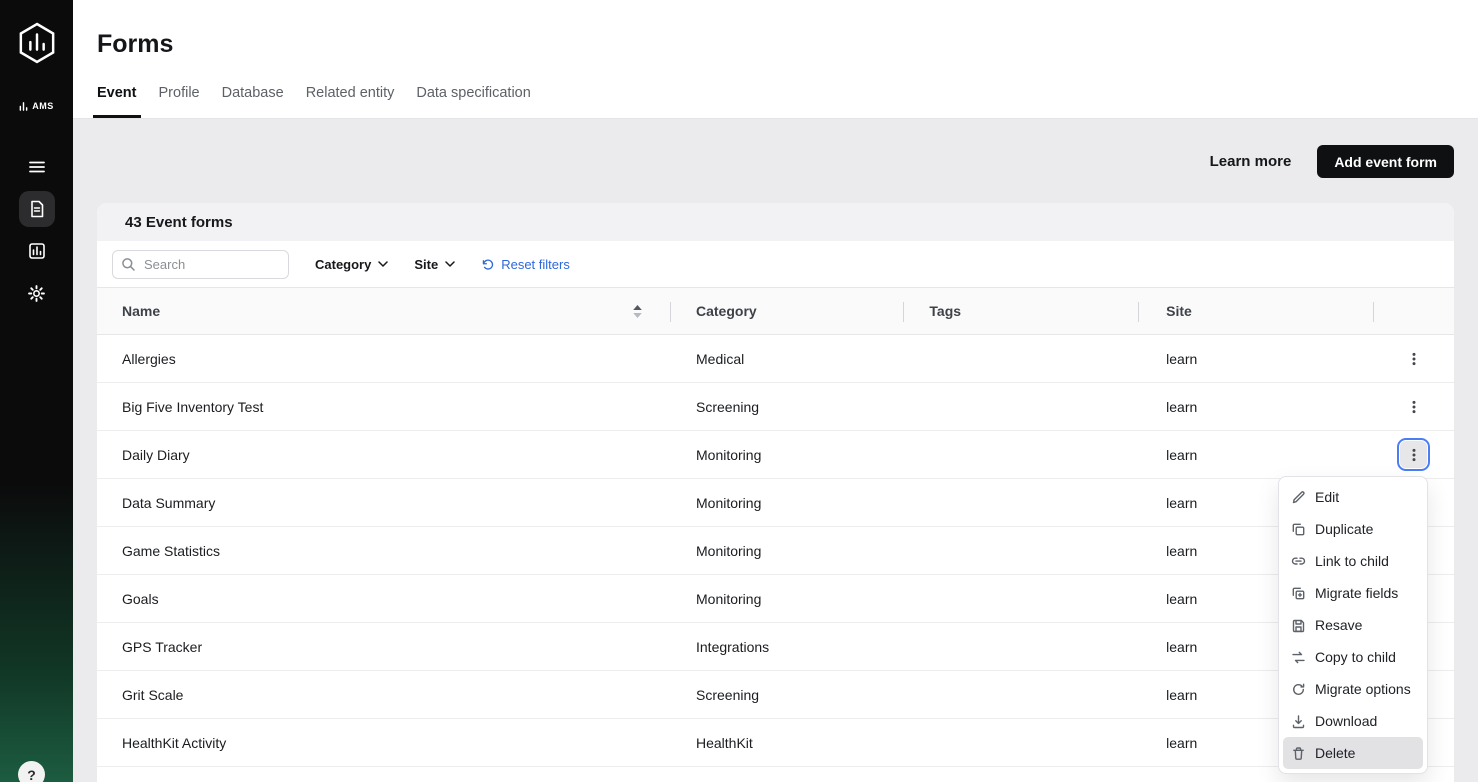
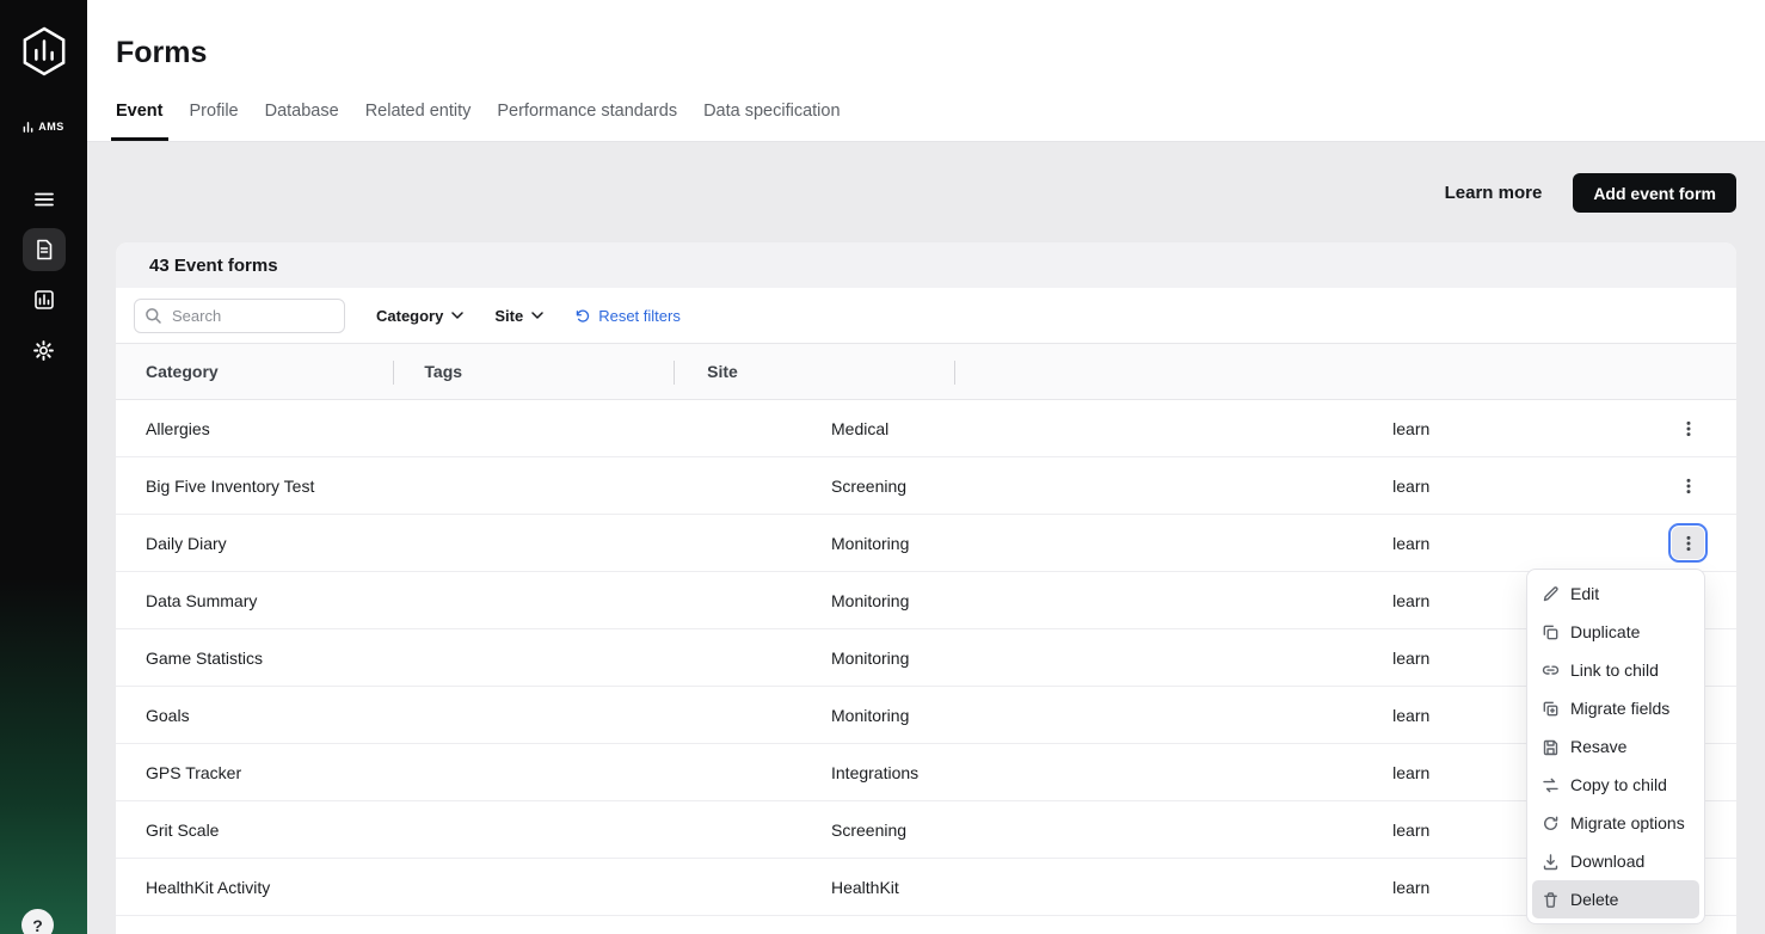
  AMS
  ?
  Forms
  Event
  Profile
  Database
  Related entity
+ Performance standards
  Data specification
  Learn more
  Add event form
  43 Event forms
  Search
  Category
  Site
  Reset filters
- Name
  Category
  Tags
  Site
  Allergies
  Medical
  learn
  Big Five Inventory Test
  Screening
  learn
  Daily Diary
  Monitoring
  learn
  Data Summary
  Monitoring
  learn
  Game Statistics
  Monitoring
  learn
  Goals
  Monitoring
  learn
  GPS Tracker
  Integrations
  learn
  Grit Scale
  Screening
  learn
  HealthKit Activity
  HealthKit
  learn
  Edit
  Duplicate
  Link to child
  Migrate fields
  Resave
  Copy to child
  Migrate options
  Download
  Delete
